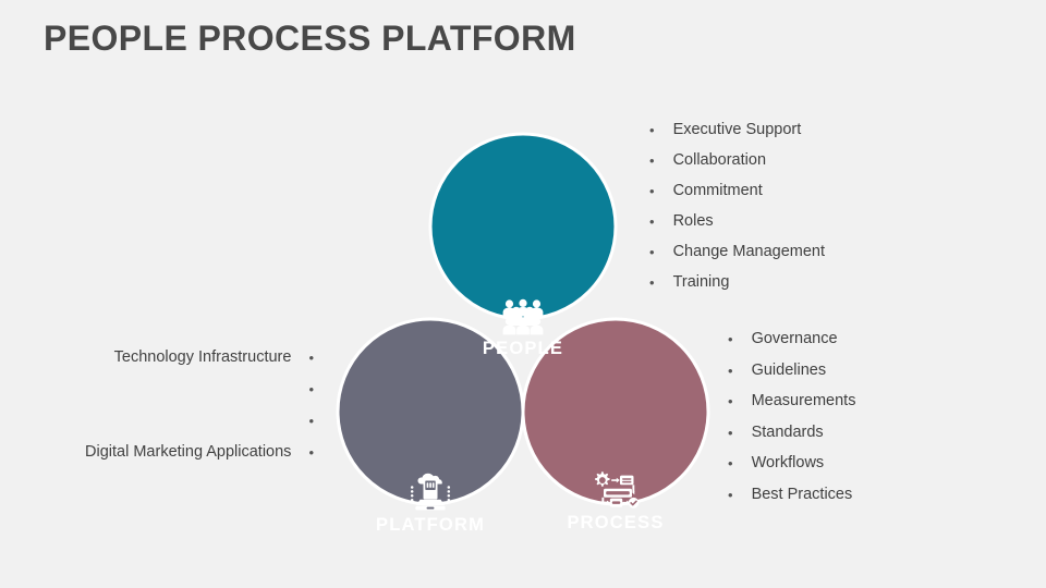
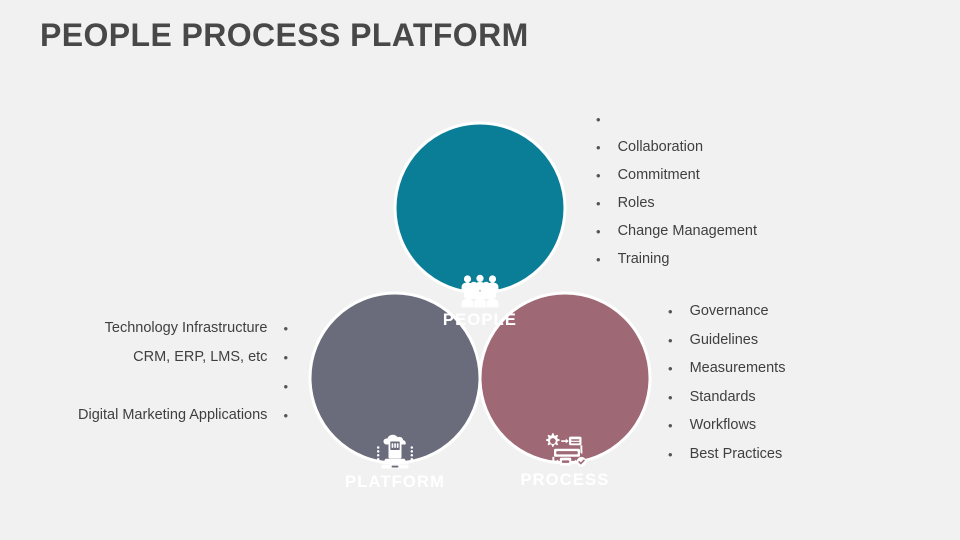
  PEOPLE PROCESS PLATFORM
  PEOPLE
  •
- Executive Support
  •
  Collaboration
  •
  Commitment
  •
  Roles
  •
  Change Management
  •
  Training
  •
  Governance
  •
  Guidelines
  •
  Measurements
  •
  Standards
  •
  Workflows
  •
  Best Practices
  Technology Infrastructure
  •
+ CRM, ERP, LMS, etc
  •
  •
  Digital Marketing Applications
  •
